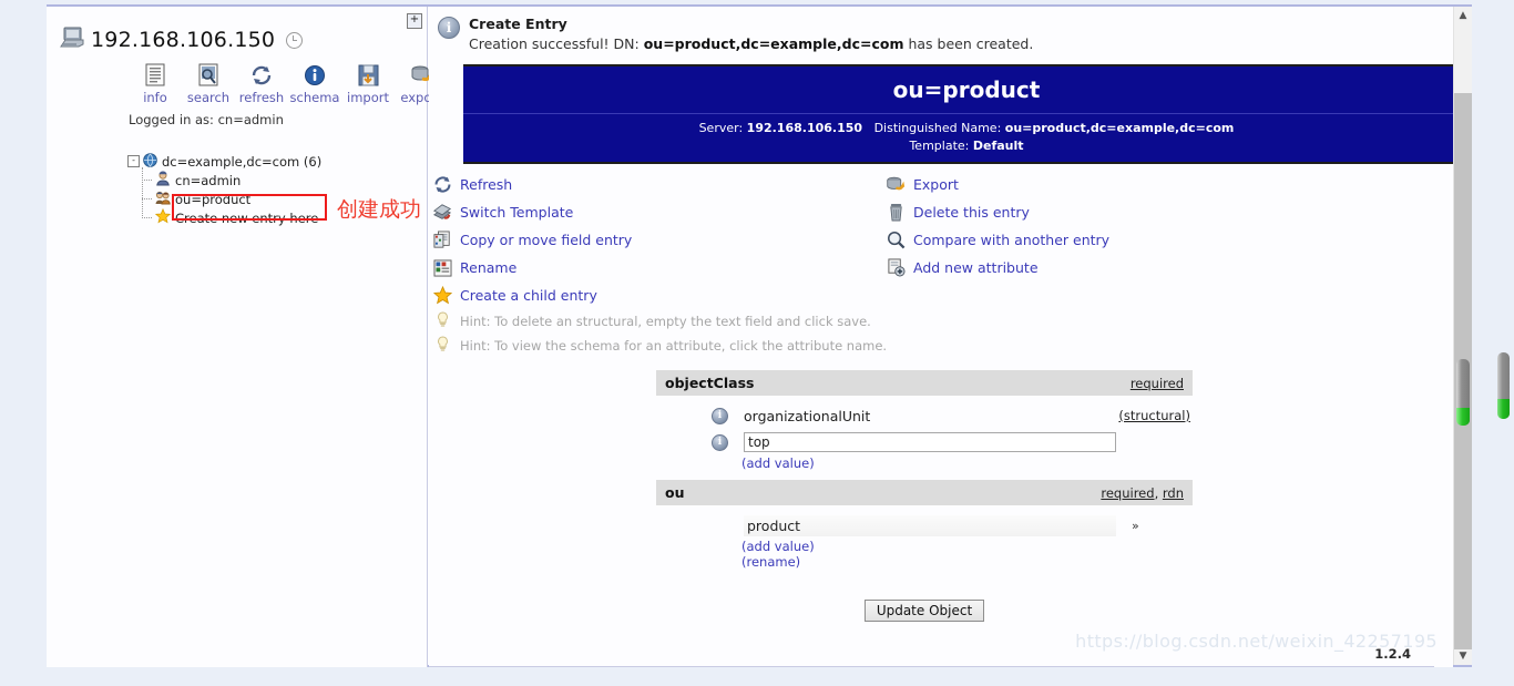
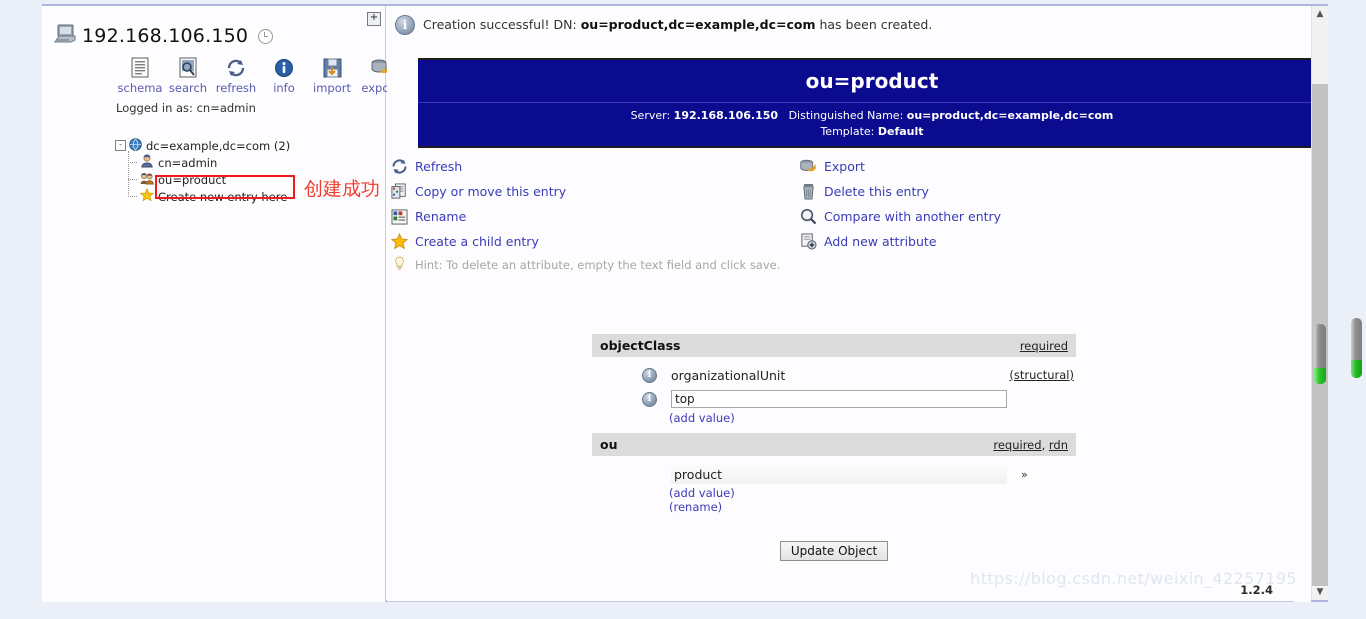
  ▲
  ▼
  +
  192.168.106.150
- info
+ schema
  search
  refresh
- schema
+ info
  import
  Logged in as: cn=admin
  -
- dc=example,dc=com (6)
+ dc=example,dc=com (2)
  cn=admin
  ou=product
  Create new entry here
  创建成功
  i
- Create Entry
  Creation successful! DN: ou=product,dc=example,dc=com has been created.
  ou=product
  Server: 192.168.106.150 Distinguished Name: ou=product,dc=example,dc=com
  Template: Default
  Refresh
- Switch Template
- Copy or move field entry
+ Copy or move this entry
  Rename
  Create a child entry
- Hint: To delete an structural, empty the text field and click save.
+ Hint: To delete an attribute, empty the text field and click save.
- Hint: To view the schema for an attribute, click the attribute name.
  Export
  Delete this entry
  Compare with another entry
  Add new attribute
  objectClass
  required
  i
  organizationalUnit
  (structural)
  i
  top
  (add value)
  ou
  required, rdn
  product
  »
  (add value)
  (rename)
  Update Object
  https://blog.csdn.net/weixin_42257195
  1.2.4
